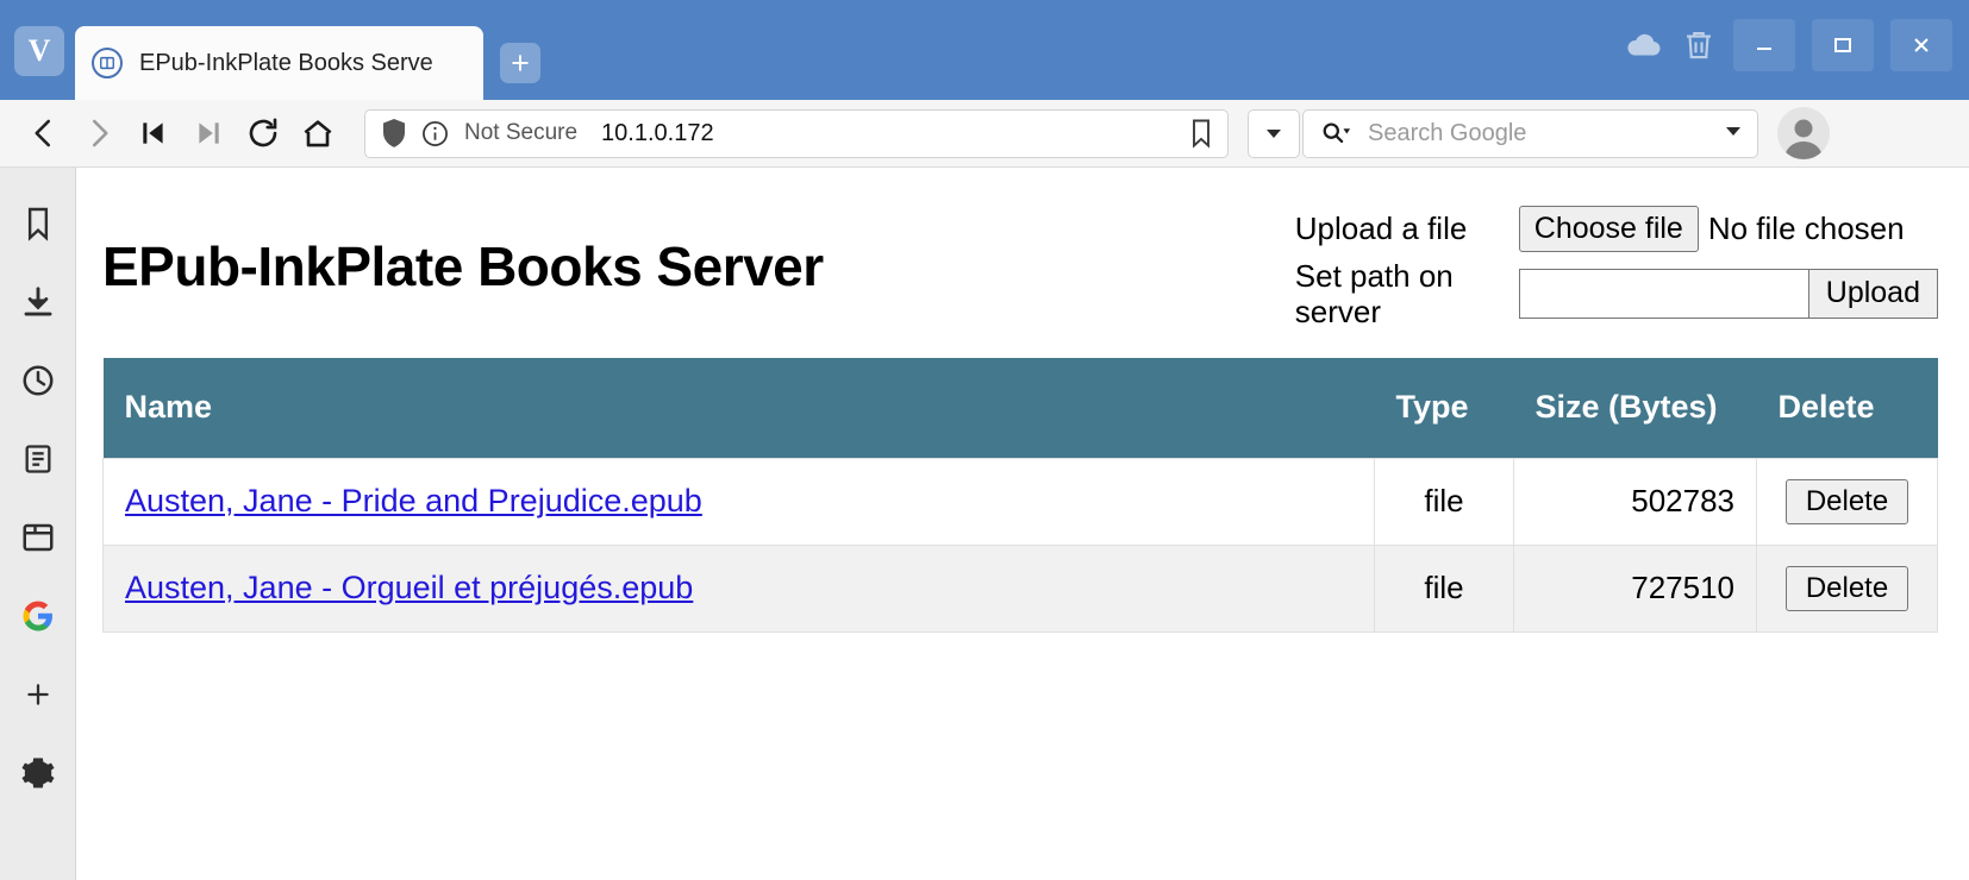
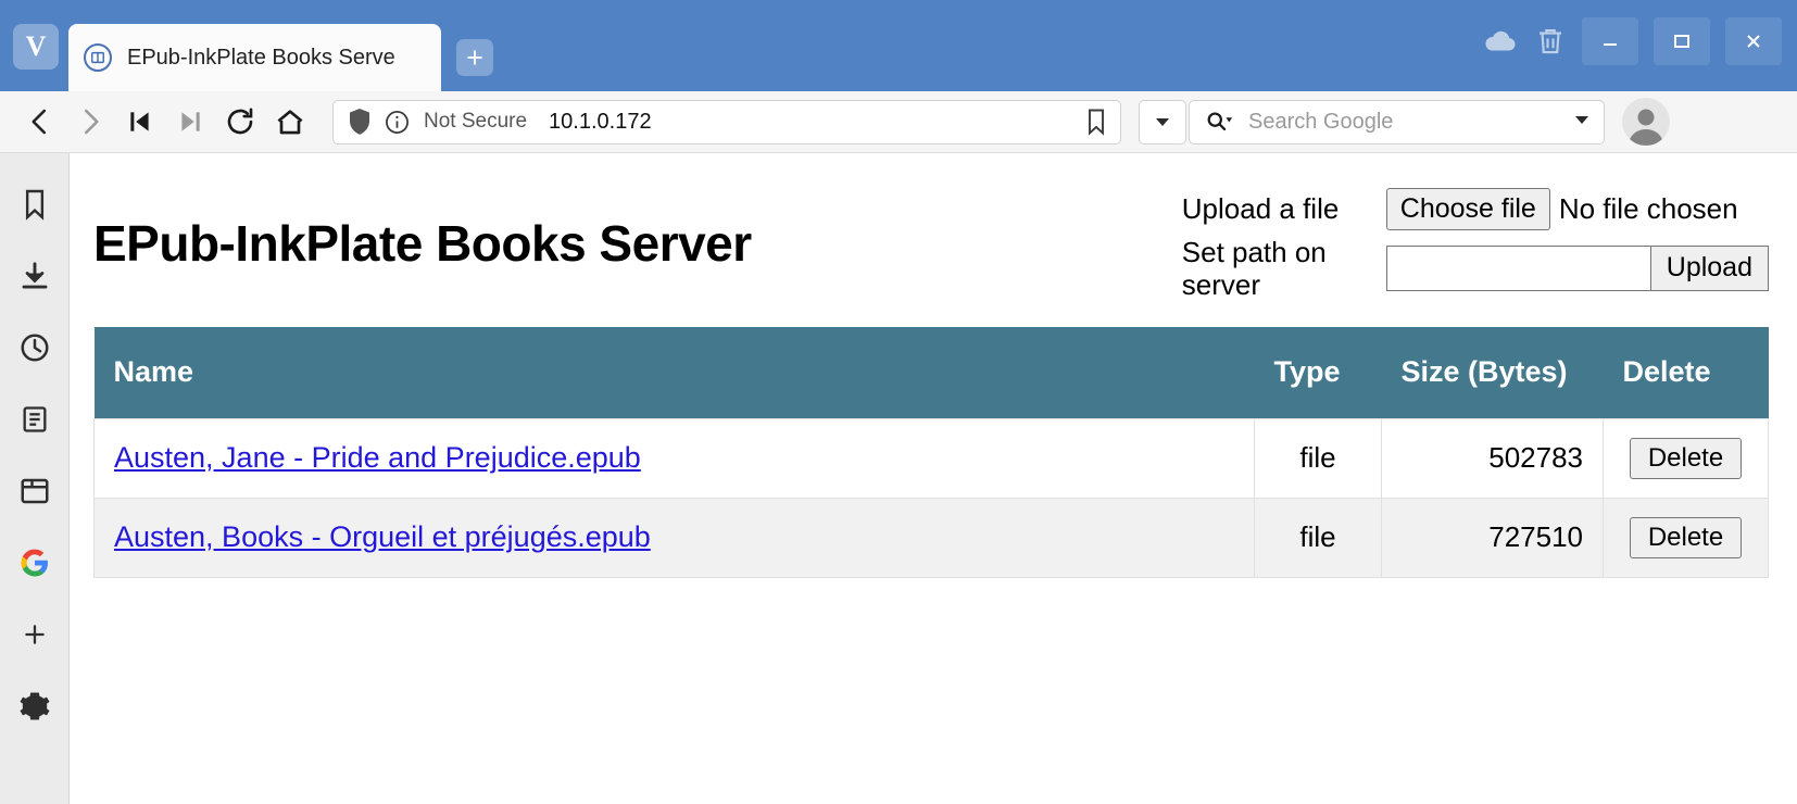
  V
  EPub-InkPlate Books Serve
  +
  Not Secure
  10.1.0.172
  Search Google
  EPub-InkPlate Books Server
  Upload a file
  Choose file
  No file chosen
  Set path on server
  Upload
  Name	Type	Size (Bytes)	Delete
  Austen, Jane - Pride and Prejudice.epub	file	502783	Delete
- Austen, Jane - Orgueil et préjugés.epub	file	727510	Delete
+ Austen, Books - Orgueil et préjugés.epub	file	727510	Delete
